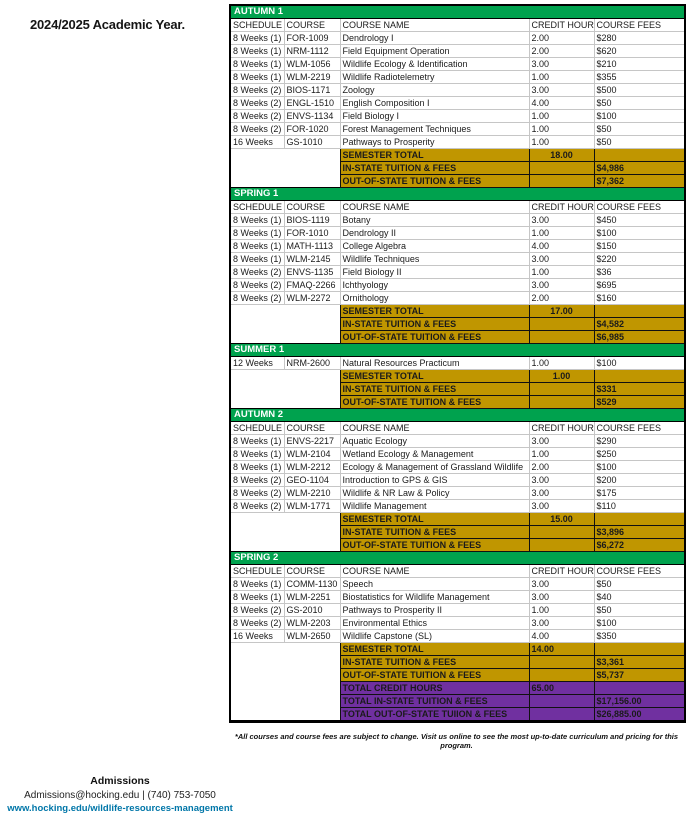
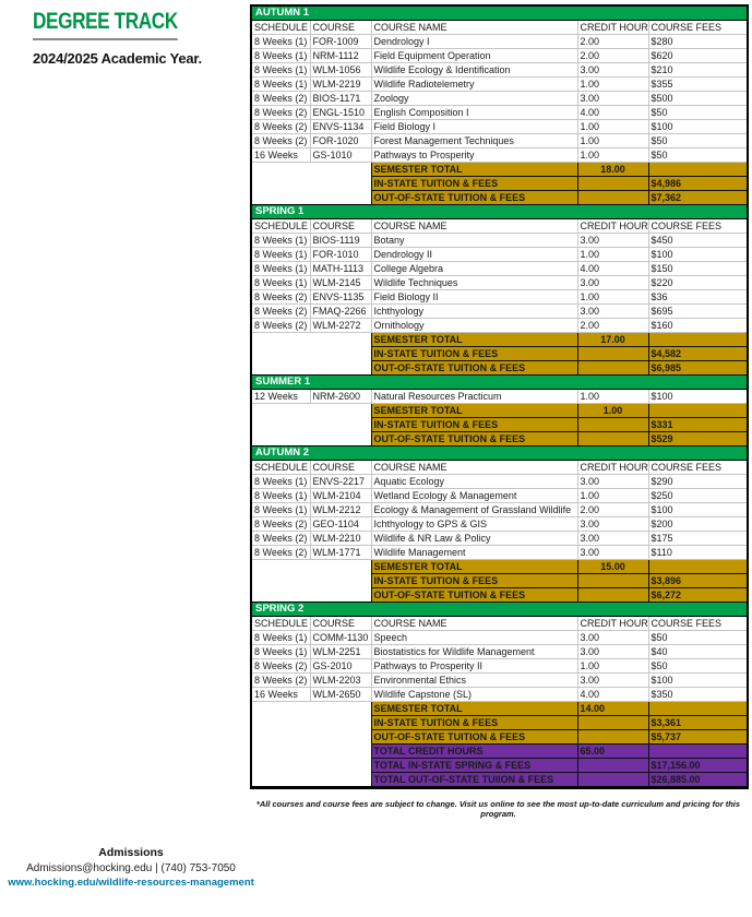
+ DEGREE TRACK
  2024/2025 Academic Year.
  AUTUMN 1
  SCHEDULE	COURSE	COURSE NAME	CREDIT HOUR	COURSE FEES
  8 Weeks (1)	FOR-1009	Dendrology I	2.00	$280
  8 Weeks (1)	NRM-1112	Field Equipment Operation	2.00	$620
  8 Weeks (1)	WLM-1056	Wildlife Ecology & Identification	3.00	$210
  8 Weeks (1)	WLM-2219	Wildlife Radiotelemetry	1.00	$355
  8 Weeks (2)	BIOS-1171	Zoology	3.00	$500
  8 Weeks (2)	ENGL-1510	English Composition I	4.00	$50
  8 Weeks (2)	ENVS-1134	Field Biology I	1.00	$100
  8 Weeks (2)	FOR-1020	Forest Management Techniques	1.00	$50
  16 Weeks	GS-1010	Pathways to Prosperity	1.00	$50
  	SEMESTER TOTAL	18.00
  IN-STATE TUITION & FEES		$4,986
  OUT-OF-STATE TUITION & FEES		$7,362
  SPRING 1
  SCHEDULE	COURSE	COURSE NAME	CREDIT HOUR	COURSE FEES
  8 Weeks (1)	BIOS-1119	Botany	3.00	$450
  8 Weeks (1)	FOR-1010	Dendrology II	1.00	$100
  8 Weeks (1)	MATH-1113	College Algebra	4.00	$150
  8 Weeks (1)	WLM-2145	Wildlife Techniques	3.00	$220
  8 Weeks (2)	ENVS-1135	Field Biology II	1.00	$36
  8 Weeks (2)	FMAQ-2266	Ichthyology	3.00	$695
  8 Weeks (2)	WLM-2272	Ornithology	2.00	$160
  	SEMESTER TOTAL	17.00
  IN-STATE TUITION & FEES		$4,582
  OUT-OF-STATE TUITION & FEES		$6,985
  SUMMER 1
  12 Weeks	NRM-2600	Natural Resources Practicum	1.00	$100
  	SEMESTER TOTAL	1.00
  IN-STATE TUITION & FEES		$331
  OUT-OF-STATE TUITION & FEES		$529
  AUTUMN 2
  SCHEDULE	COURSE	COURSE NAME	CREDIT HOUR	COURSE FEES
  8 Weeks (1)	ENVS-2217	Aquatic Ecology	3.00	$290
  8 Weeks (1)	WLM-2104	Wetland Ecology & Management	1.00	$250
  8 Weeks (1)	WLM-2212	Ecology & Management of Grassland Wildlife	2.00	$100
- 8 Weeks (2)	GEO-1104	Introduction to GPS & GIS	3.00	$200
+ 8 Weeks (2)	GEO-1104	Ichthyology to GPS & GIS	3.00	$200
  8 Weeks (2)	WLM-2210	Wildlife & NR Law & Policy	3.00	$175
  8 Weeks (2)	WLM-1771	Wildlife Management	3.00	$110
  	SEMESTER TOTAL	15.00
  IN-STATE TUITION & FEES		$3,896
  OUT-OF-STATE TUITION & FEES		$6,272
  SPRING 2
  SCHEDULE	COURSE	COURSE NAME	CREDIT HOUR	COURSE FEES
  8 Weeks (1)	COMM-1130	Speech	3.00	$50
  8 Weeks (1)	WLM-2251	Biostatistics for Wildlife Management	3.00	$40
  8 Weeks (2)	GS-2010	Pathways to Prosperity II	1.00	$50
  8 Weeks (2)	WLM-2203	Environmental Ethics	3.00	$100
  16 Weeks	WLM-2650	Wildlife Capstone (SL)	4.00	$350
  	SEMESTER TOTAL	14.00
  IN-STATE TUITION & FEES		$3,361
  OUT-OF-STATE TUITION & FEES		$5,737
  TOTAL CREDIT HOURS	65.00
- TOTAL IN-STATE TUITION & FEES		$17,156.00
+ TOTAL IN-STATE SPRING & FEES		$17,156.00
  TOTAL OUT-OF-STATE TUIION & FEES		$26,885.00
  *All courses and course fees are subject to change. Visit us online to see the most up-to-date curriculum and pricing for this program.
  Admissions
  Admissions@hocking.edu | (740) 753-7050
  www.hocking.edu/wildlife-resources-management
